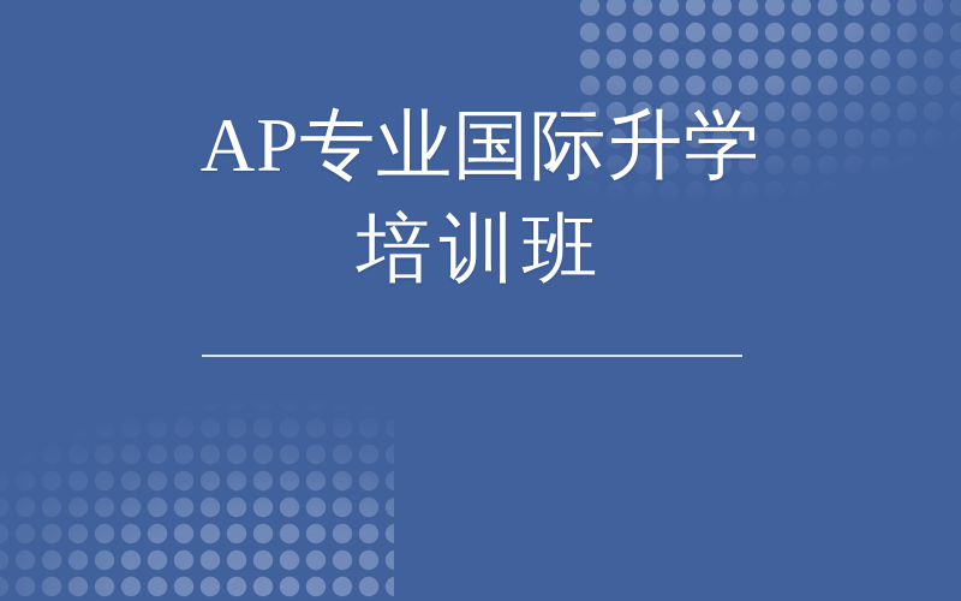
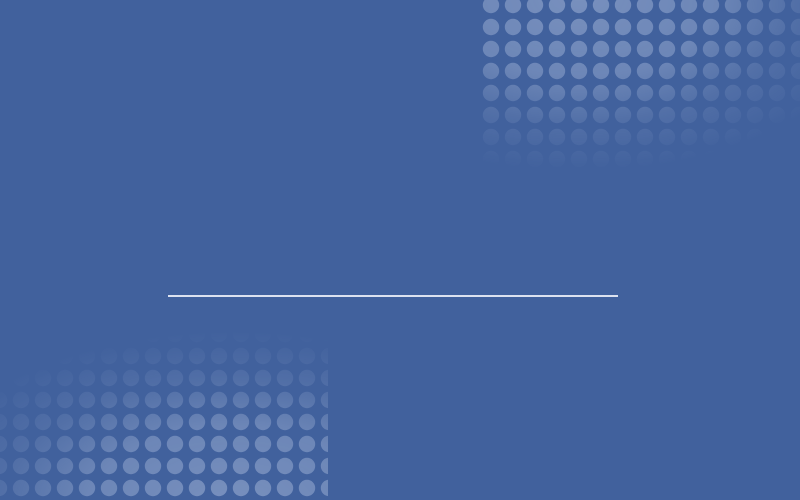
- AP专业国际升学
- 培训班
